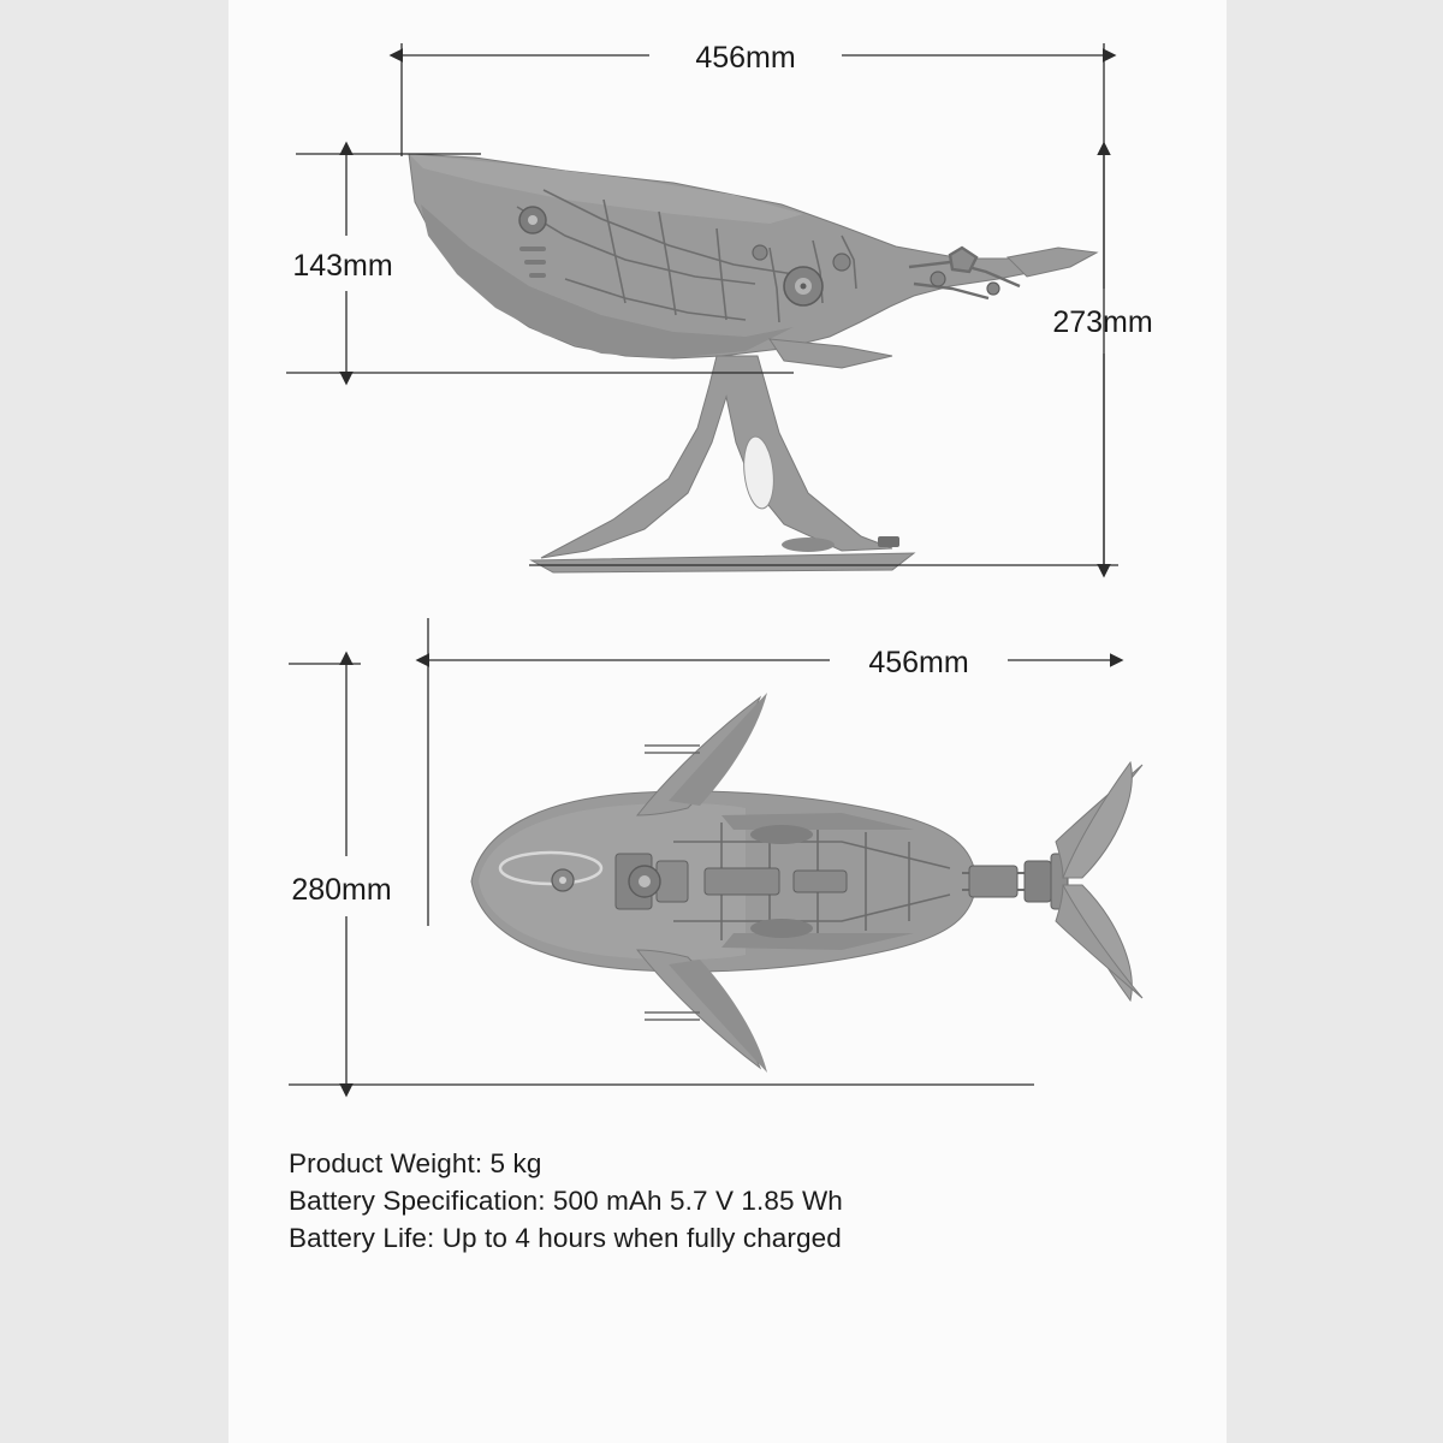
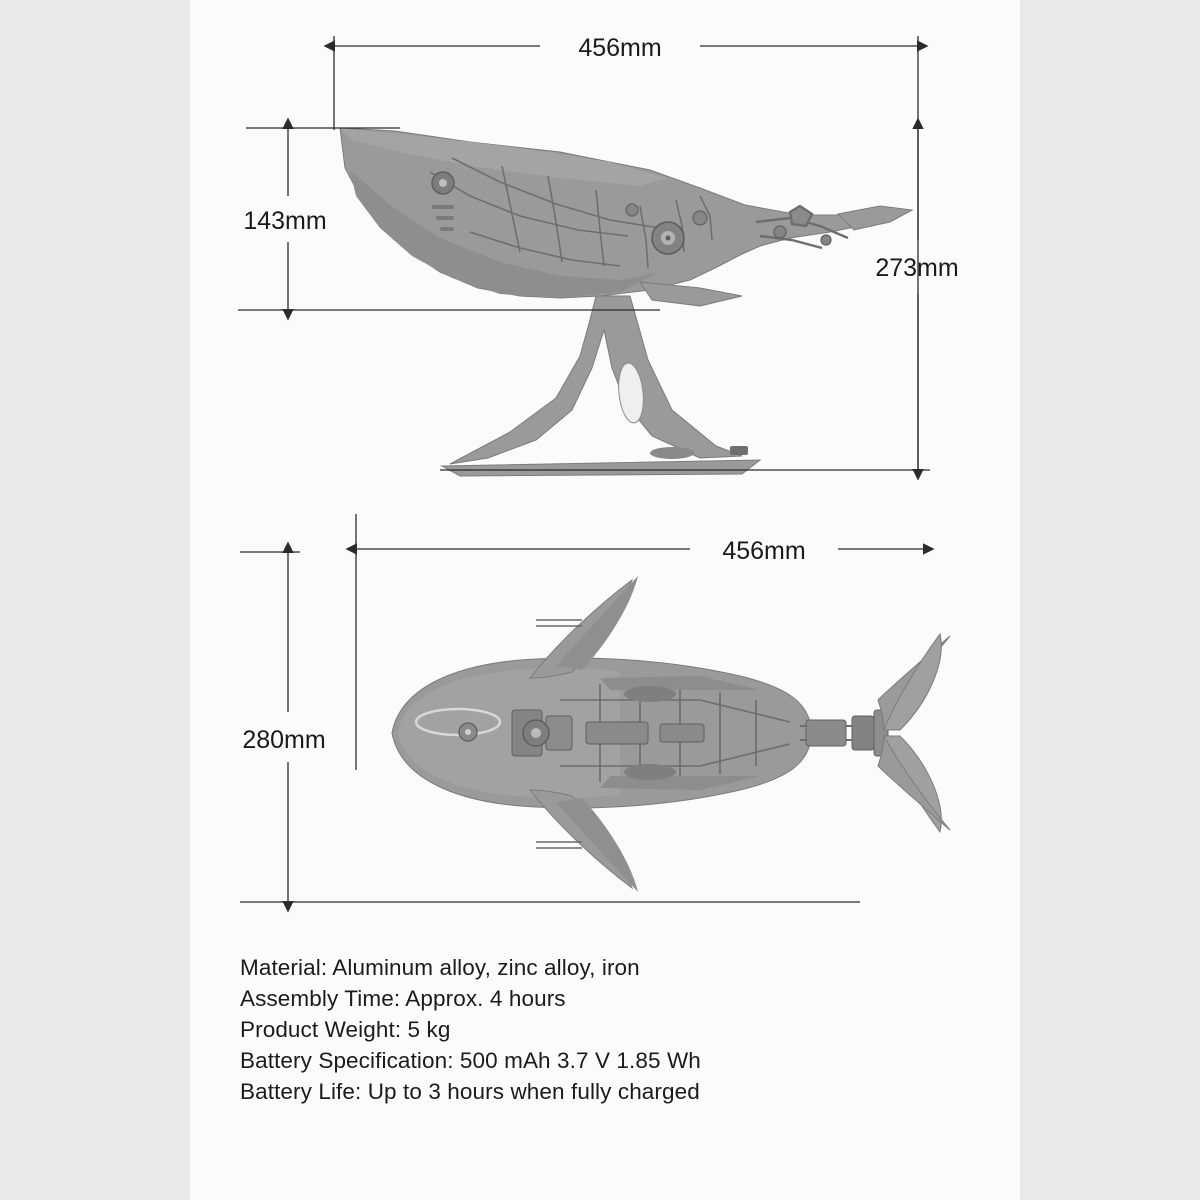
  456mm
  143mm
  273mm
  456mm
  280mm
+ Material: Aluminum alloy, zinc alloy, iron
+ Assembly Time: Approx. 4 hours
  Product Weight: 5 kg
- Battery Specification: 500 mAh 5.7 V 1.85 Wh
+ Battery Specification: 500 mAh 3.7 V 1.85 Wh
- Battery Life: Up to 4 hours when fully charged
+ Battery Life: Up to 3 hours when fully charged
